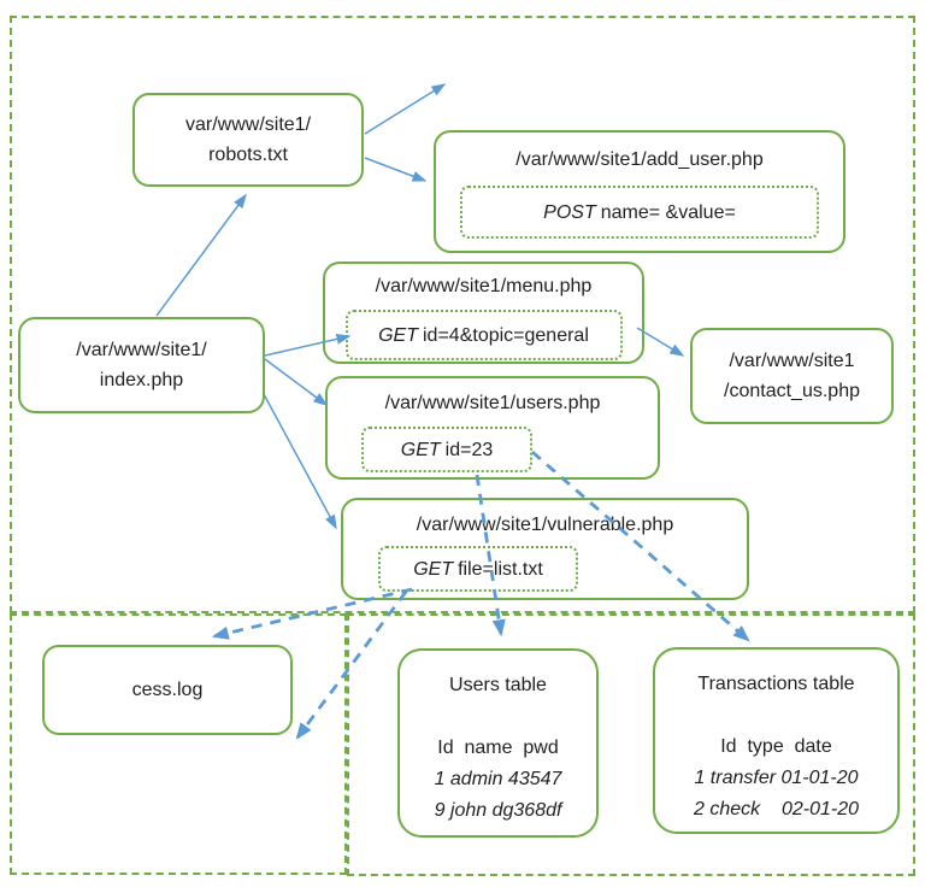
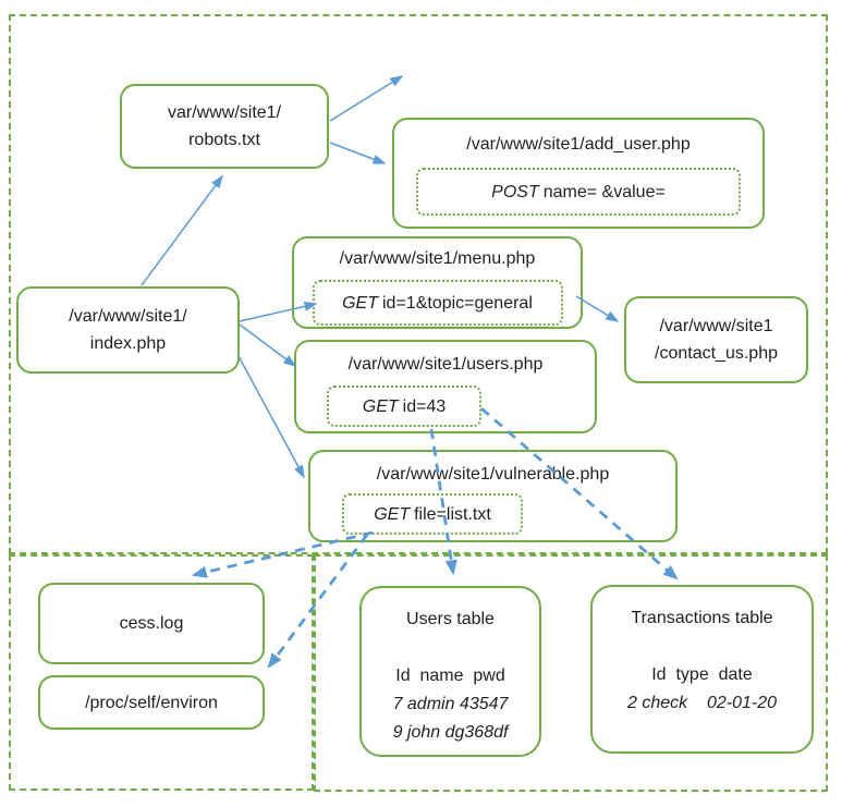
  var/www/site1/
  robots.txt
  /var/www/site1/add_user.php
  POST
  name= &value=
  /var/www/site1/menu.php
  GET
- id=4&topic=general
+ id=1&topic=general
  /var/www/site1
  /contact_us.php
  /var/www/site1/
  index.php
  /var/www/site1/users.php
  GET
- id=23
+ id=43
  /var/www/site1/vulnerable.php
  GET
  file=list.txt
  cess.log
+ /proc/self/environ
  Users table
  Id name pwd
- 1 admin 43547
+ 7 admin 43547
  9 john dg368df
  Transactions table
  Id type date
- 1 transfer 01-01-20
  2 check 02-01-20
